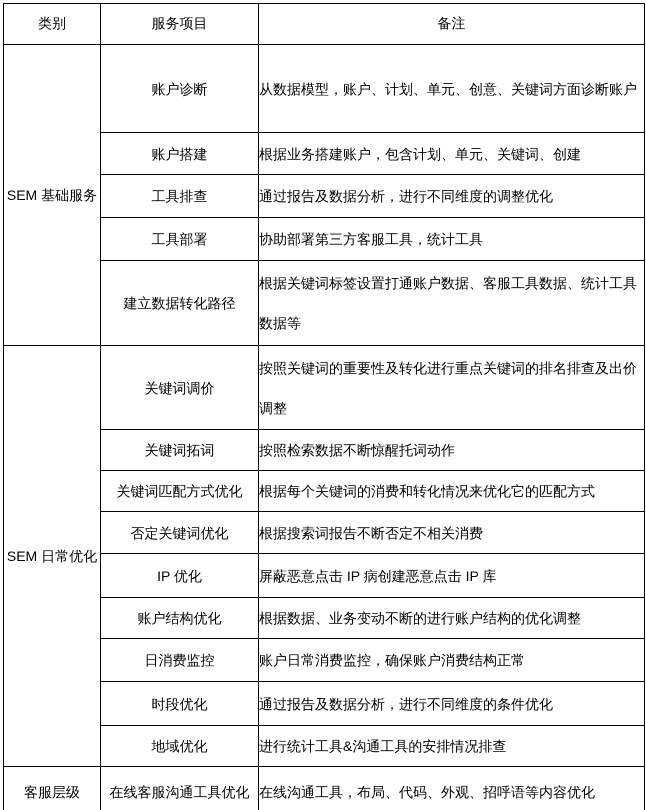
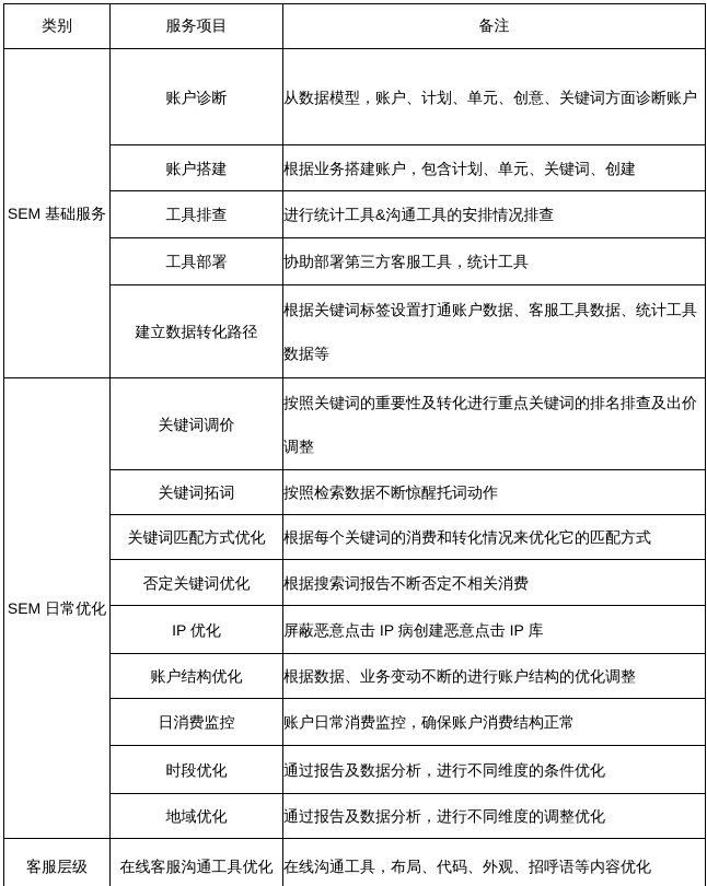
  类别	服务项目	备注
  SEM 基础服务	账户诊断	从数据模型，账户、计划、单元、创意、关键词方面诊断账户
  账户搭建	根据业务搭建账户，包含计划、单元、关键词、创建
- 工具排查	通过报告及数据分析，进行不同维度的调整优化
+ 工具排查	进行统计工具&沟通工具的安排情况排查
  工具部署	协助部署第三方客服工具，统计工具
  建立数据转化路径	根据关键词标签设置打通账户数据、客服工具数据、统计工具数据等
  SEM 日常优化	关键词调价	按照关键词的重要性及转化进行重点关键词的排名排查及出价调整
  关键词拓词	按照检索数据不断惊醒托词动作
  关键词匹配方式优化	根据每个关键词的消费和转化情况来优化它的匹配方式
  否定关键词优化	根据搜索词报告不断否定不相关消费
  IP 优化	屏蔽恶意点击 IP 病创建恶意点击 IP 库
  账户结构优化	根据数据、业务变动不断的进行账户结构的优化调整
  日消费监控	账户日常消费监控，确保账户消费结构正常
  时段优化	通过报告及数据分析，进行不同维度的条件优化
- 地域优化	进行统计工具&沟通工具的安排情况排查
+ 地域优化	通过报告及数据分析，进行不同维度的调整优化
  客服层级	在线客服沟通工具优化	在线沟通工具，布局、代码、外观、招呼语等内容优化
